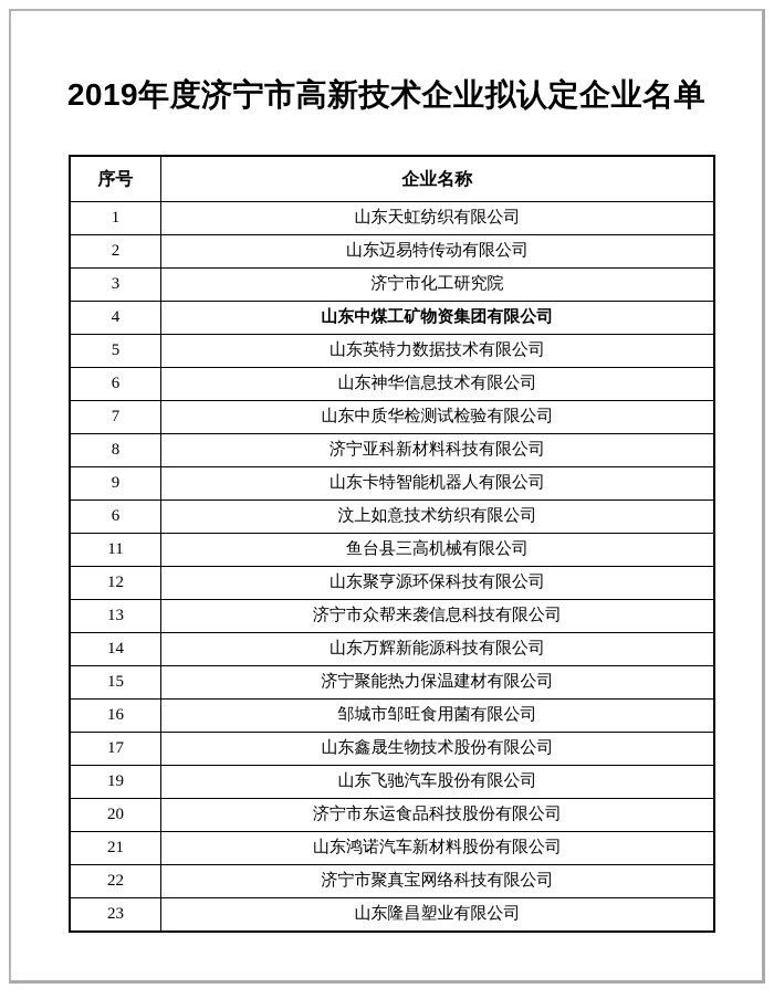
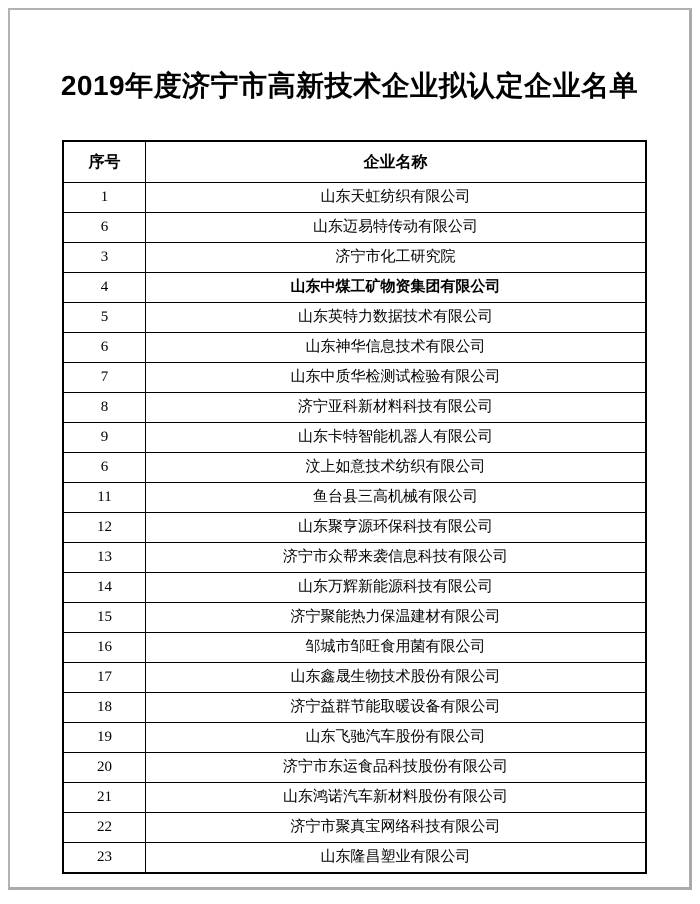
  2019年度济宁市高新技术企业拟认定企业名单
  序号	企业名称
  1	山东天虹纺织有限公司
- 2	山东迈易特传动有限公司
+ 6	山东迈易特传动有限公司
  3	济宁市化工研究院
  4	山东中煤工矿物资集团有限公司
  5	山东英特力数据技术有限公司
  6	山东神华信息技术有限公司
  7	山东中质华检测试检验有限公司
  8	济宁亚科新材料科技有限公司
  9	山东卡特智能机器人有限公司
  6	汶上如意技术纺织有限公司
  11	鱼台县三高机械有限公司
  12	山东聚亨源环保科技有限公司
  13	济宁市众帮来袭信息科技有限公司
  14	山东万辉新能源科技有限公司
  15	济宁聚能热力保温建材有限公司
  16	邹城市邹旺食用菌有限公司
  17	山东鑫晟生物技术股份有限公司
+ 18	济宁益群节能取暖设备有限公司
  19	山东飞驰汽车股份有限公司
  20	济宁市东运食品科技股份有限公司
  21	山东鸿诺汽车新材料股份有限公司
  22	济宁市聚真宝网络科技有限公司
  23	山东隆昌塑业有限公司
